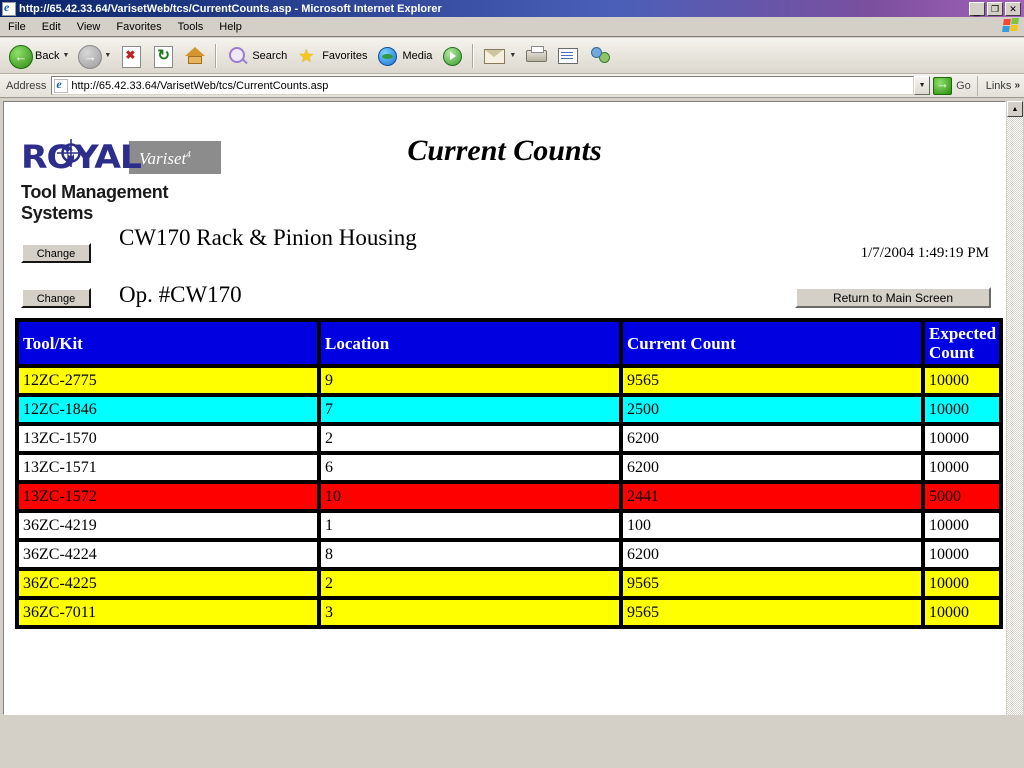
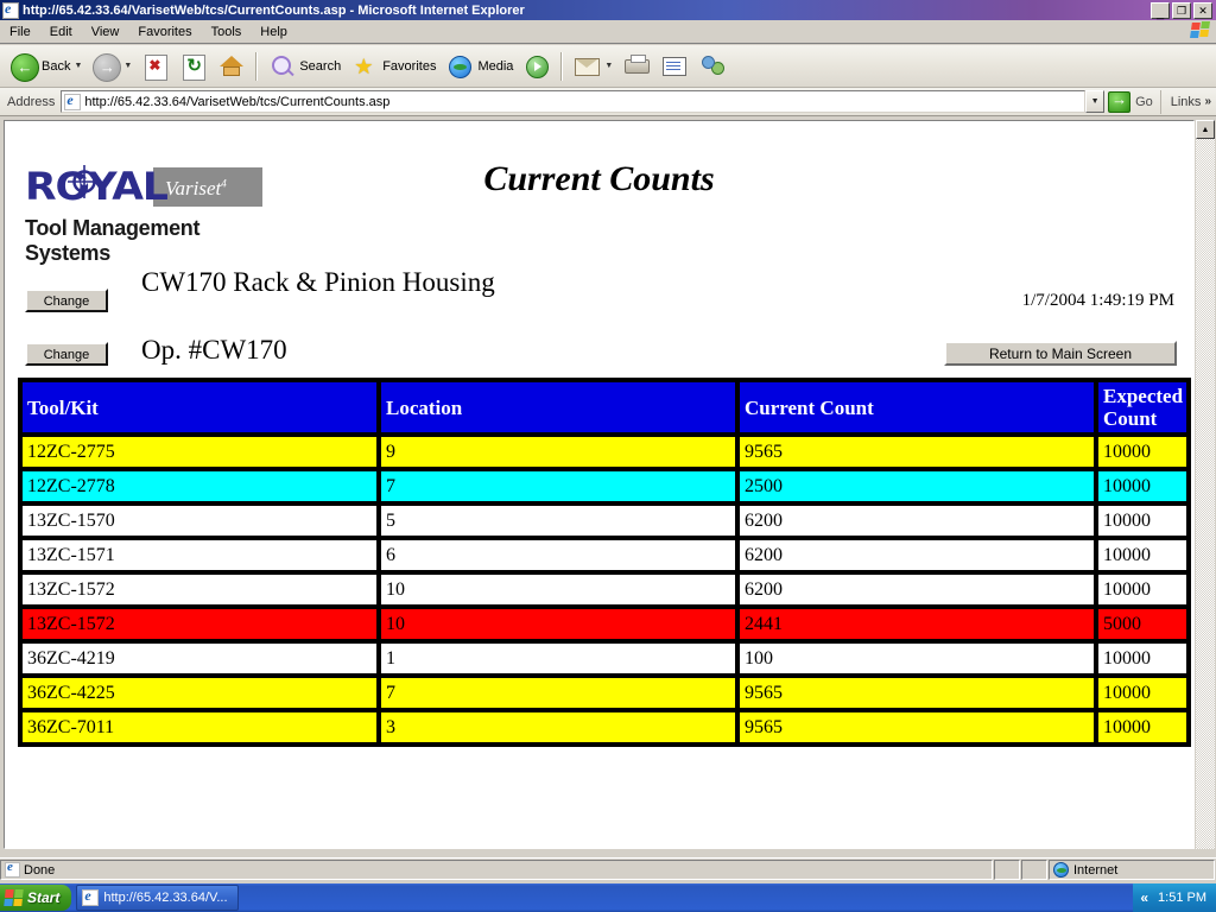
  http://65.42.33.64/VarisetWeb/tcs/CurrentCounts.asp - Microsoft Internet Explorer
  _
  ❐
  ✕
  File
  Edit
  View
  Favorites
  Tools
  Help
  ←
  Back
  →
  Search
  ★
  Favorites
  Media
  Address
  http://65.42.33.64/VarisetWeb/tcs/CurrentCounts.asp
  Go
  Links
  »
  ROYAL
  Variset4
  Tool Management Systems
  Current Counts
  Change
  Change
  CW170 Rack & Pinion Housing
  Op. #CW170
  1/7/2004 1:49:19 PM
  Return to Main Screen
  Tool/Kit	Location	Current Count	Expected Count
  12ZC-2775	9	9565	10000
- 12ZC-1846	7	2500	10000
+ 12ZC-2778	7	2500	10000
- 13ZC-1570	2	6200	10000
+ 13ZC-1570	5	6200	10000
  13ZC-1571	6	6200	10000
+ 13ZC-1572	10	6200	10000
  13ZC-1572	10	2441	5000
  36ZC-4219	1	100	10000
- 36ZC-4224	8	6200	10000
- 36ZC-4225	2	9565	10000
+ 36ZC-4225	7	9565	10000
  36ZC-7011	3	9565	10000
+ Done
+ Internet
+ Start
+ http://65.42.33.64/V...
+ «
+ 1:51 PM
